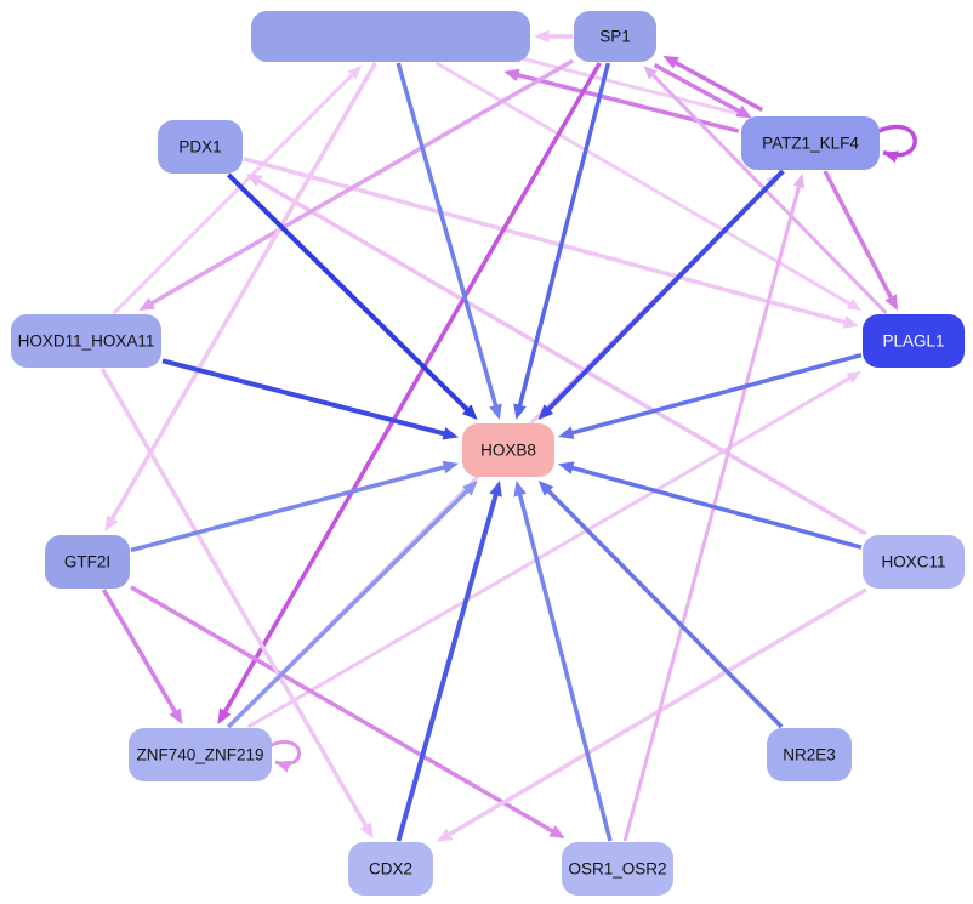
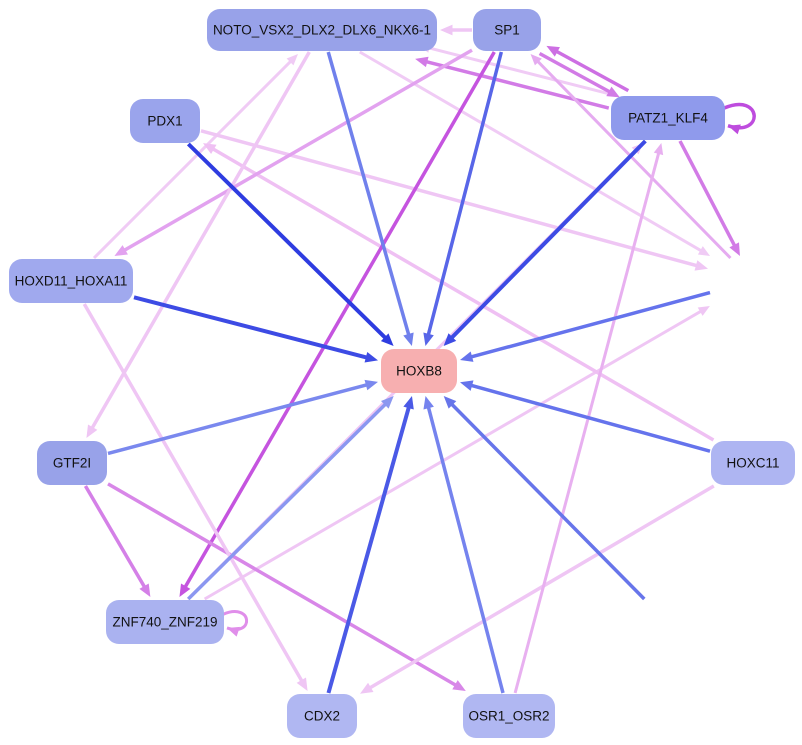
+ NOTO_VSX2_DLX2_DLX6_NKX6-1
  SP1
  PDX1
  PATZ1_KLF4
  HOXD11_HOXA11
- PLAGL1
  HOXB8
  GTF2I
  HOXC11
  ZNF740_ZNF219
- NR2E3
  CDX2
  OSR1_OSR2
